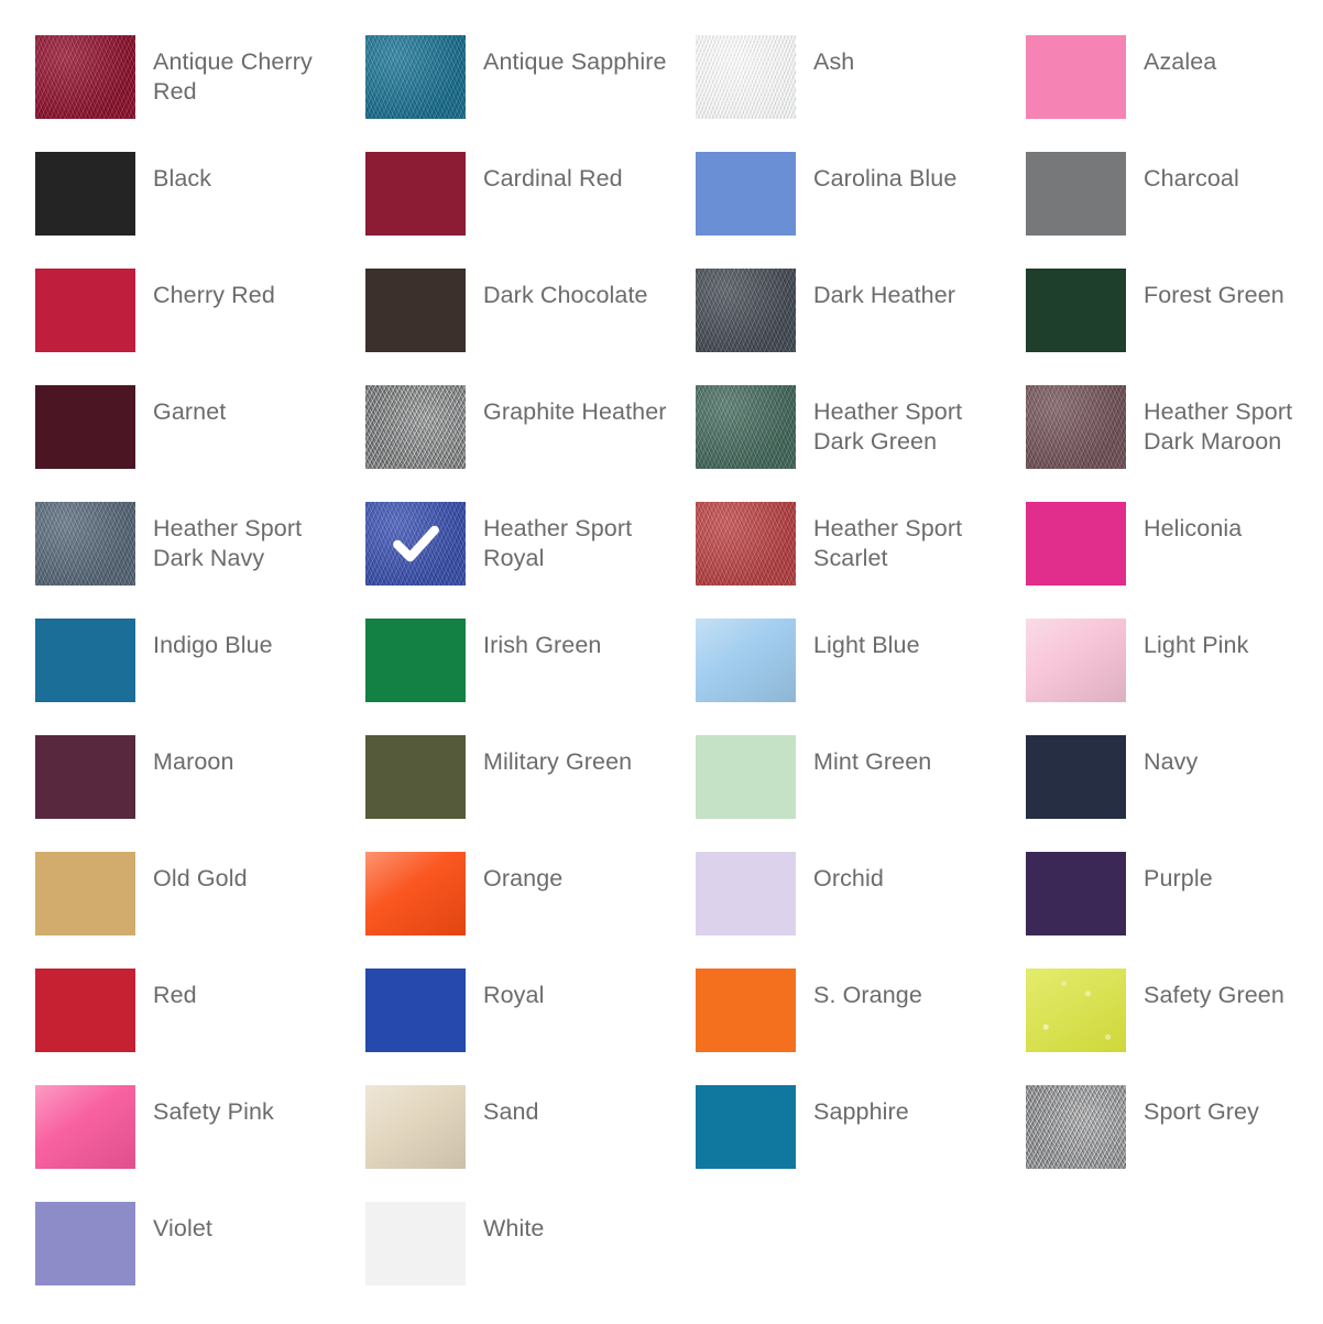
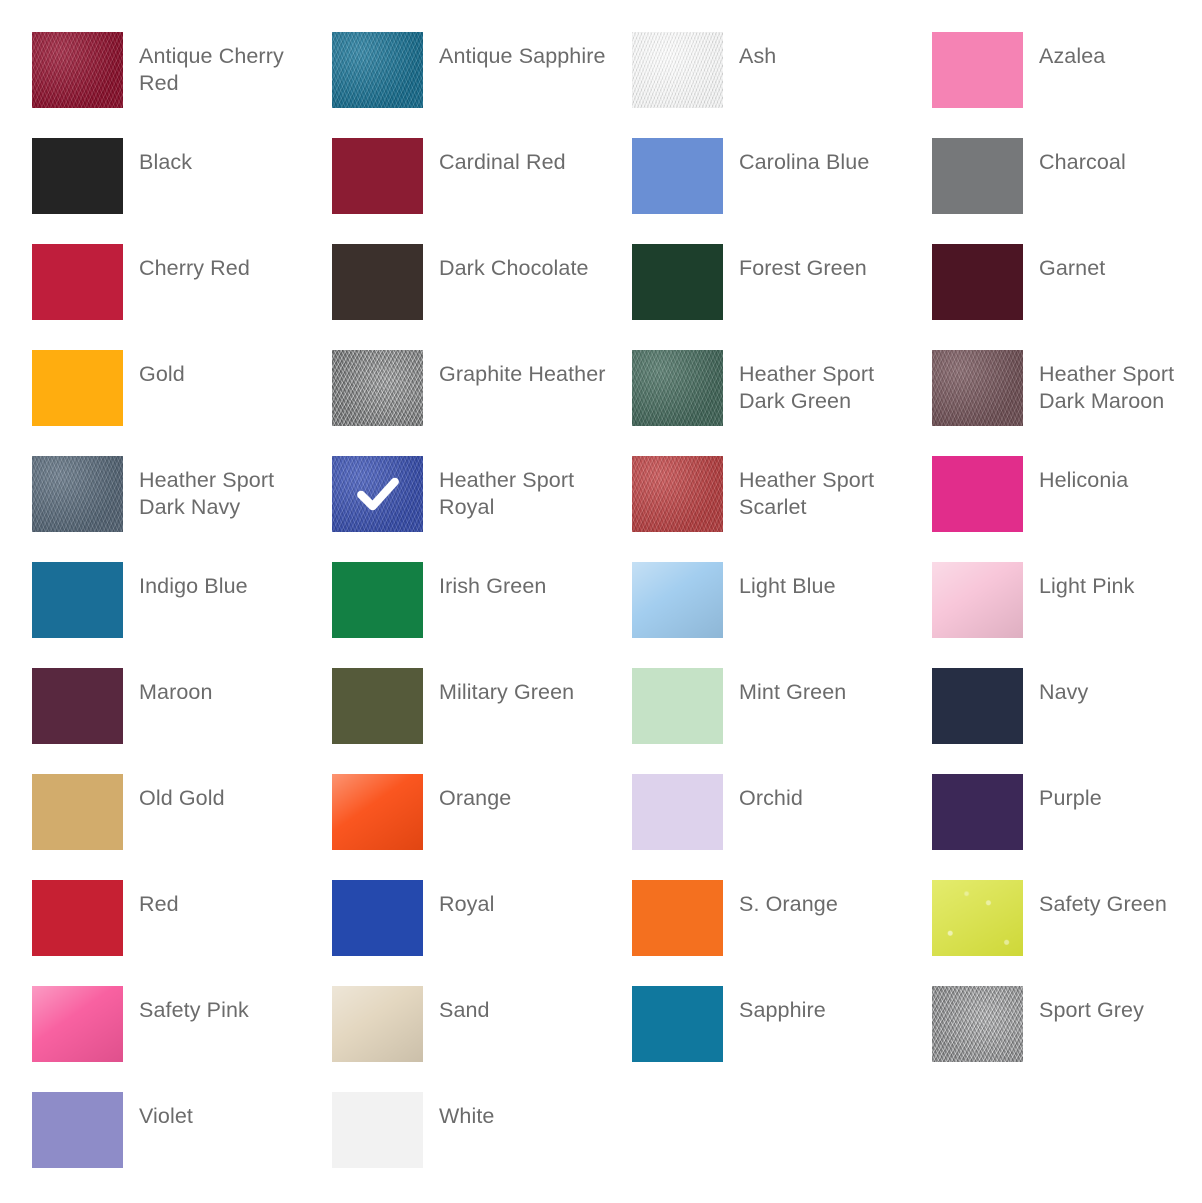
  Antique Cherry Red
  Antique Sapphire
  Ash
  Azalea
  Black
  Cardinal Red
  Carolina Blue
  Charcoal
  Cherry Red
  Dark Chocolate
- Dark Heather
  Forest Green
  Garnet
+ Gold
  Graphite Heather
  Heather Sport Dark Green
  Heather Sport Dark Maroon
  Heather Sport Dark Navy
  Heather Sport Royal
  Heather Sport Scarlet
  Heliconia
  Indigo Blue
  Irish Green
  Light Blue
  Light Pink
  Maroon
  Military Green
  Mint Green
  Navy
  Old Gold
  Orange
  Orchid
  Purple
  Red
  Royal
  S. Orange
  Safety Green
  Safety Pink
  Sand
  Sapphire
  Sport Grey
  Violet
  White
